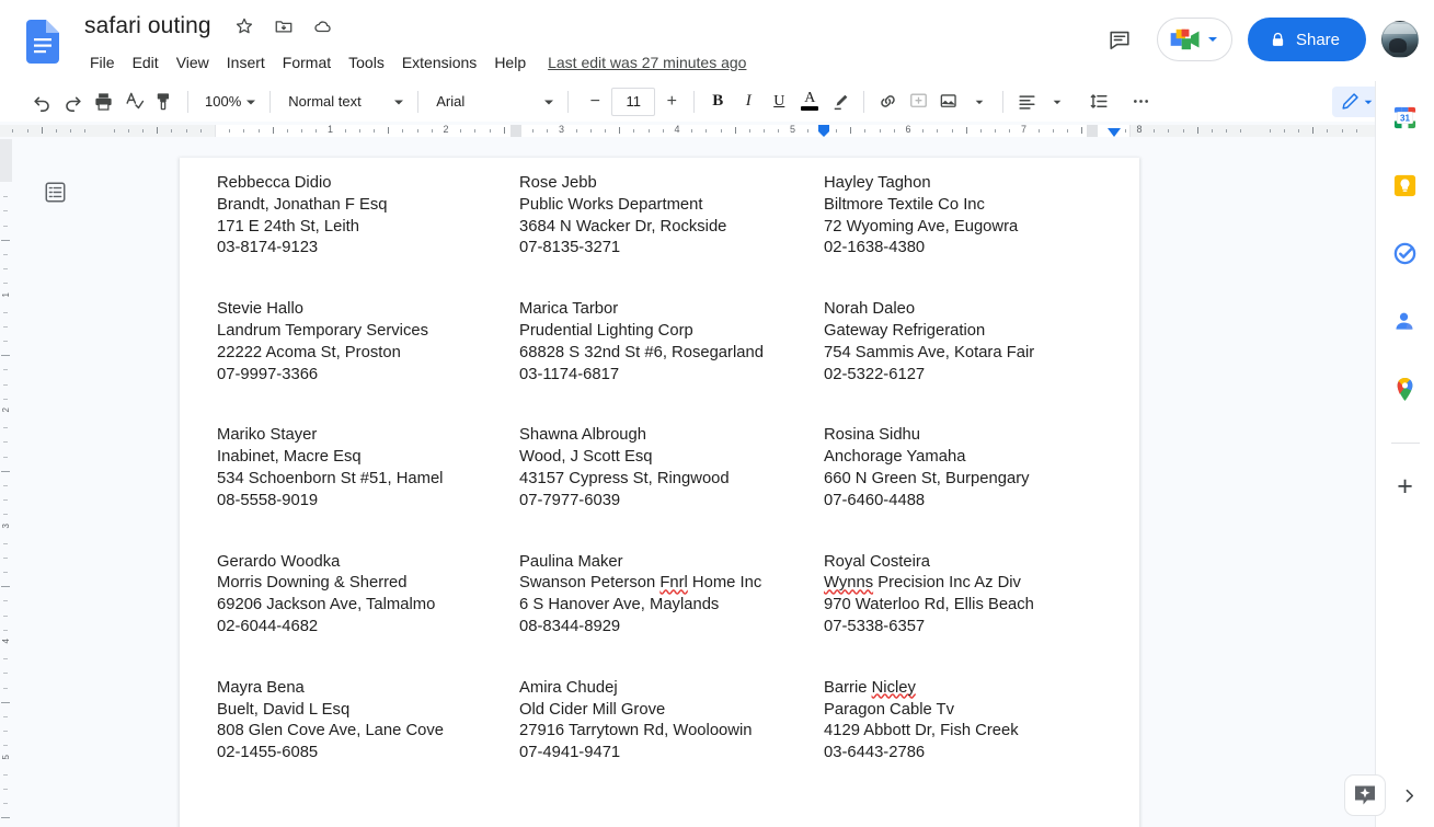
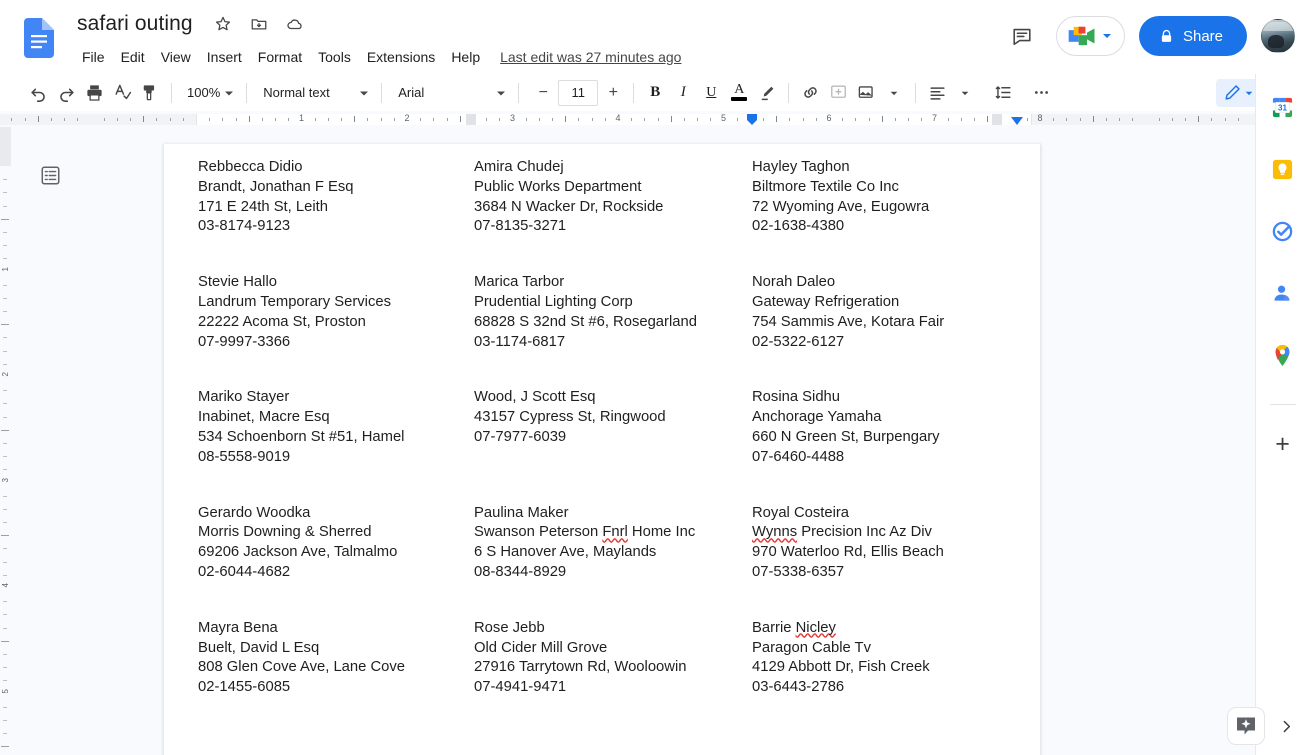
  safari outing
  File
  Edit
  View
  Insert
  Format
  Tools
  Extensions
  Help
  Last edit was 27 minutes ago
  Share
  100%
  Normal text
  Arial
  −
  11
  +
  B
  I
  U
  A
  1
  2
  3
  4
  5
  6
  7
  8
  Rebbecca Didio
  Brandt, Jonathan F Esq
  171 E 24th St, Leith
  03-8174-9123
- Rose Jebb
+ Amira Chudej
  Public Works Department
  3684 N Wacker Dr, Rockside
  07-8135-3271
  Hayley Taghon
  Biltmore Textile Co Inc
  72 Wyoming Ave, Eugowra
  02-1638-4380
  Stevie Hallo
  Landrum Temporary Services
  22222 Acoma St, Proston
  07-9997-3366
  Marica Tarbor
  Prudential Lighting Corp
  68828 S 32nd St #6, Rosegarland
  03-1174-6817
  Norah Daleo
  Gateway Refrigeration
  754 Sammis Ave, Kotara Fair
  02-5322-6127
  Mariko Stayer
  Inabinet, Macre Esq
  534 Schoenborn St #51, Hamel
  08-5558-9019
- Shawna Albrough
  Wood, J Scott Esq
  43157 Cypress St, Ringwood
  07-7977-6039
  Rosina Sidhu
  Anchorage Yamaha
  660 N Green St, Burpengary
  07-6460-4488
  Gerardo Woodka
  Morris Downing & Sherred
  69206 Jackson Ave, Talmalmo
  02-6044-4682
  Paulina Maker
  Swanson Peterson Fnrl Home Inc
  6 S Hanover Ave, Maylands
  08-8344-8929
  Royal Costeira
  Wynns Precision Inc Az Div
  970 Waterloo Rd, Ellis Beach
  07-5338-6357
  Mayra Bena
  Buelt, David L Esq
  808 Glen Cove Ave, Lane Cove
  02-1455-6085
- Amira Chudej
+ Rose Jebb
  Old Cider Mill Grove
  27916 Tarrytown Rd, Wooloowin
  07-4941-9471
  Barrie Nicley
  Paragon Cable Tv
  4129 Abbott Dr, Fish Creek
  03-6443-2786
  31
  +
